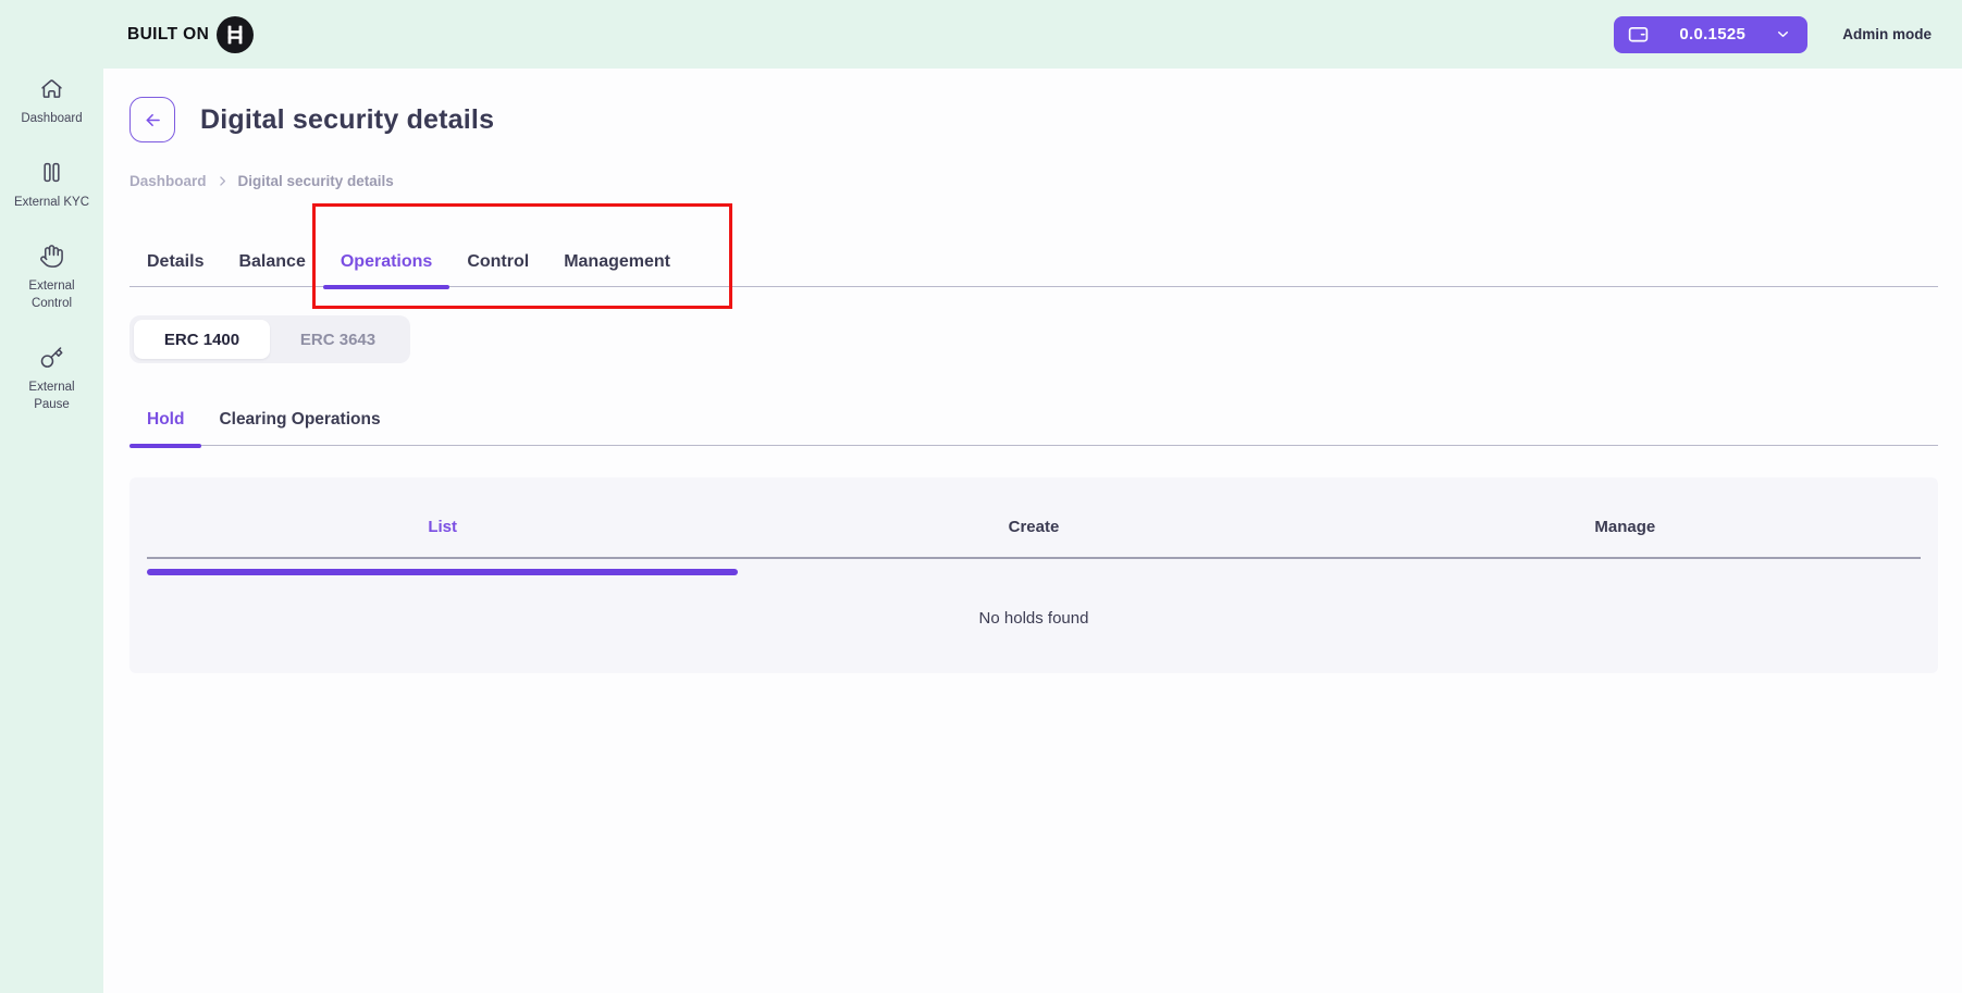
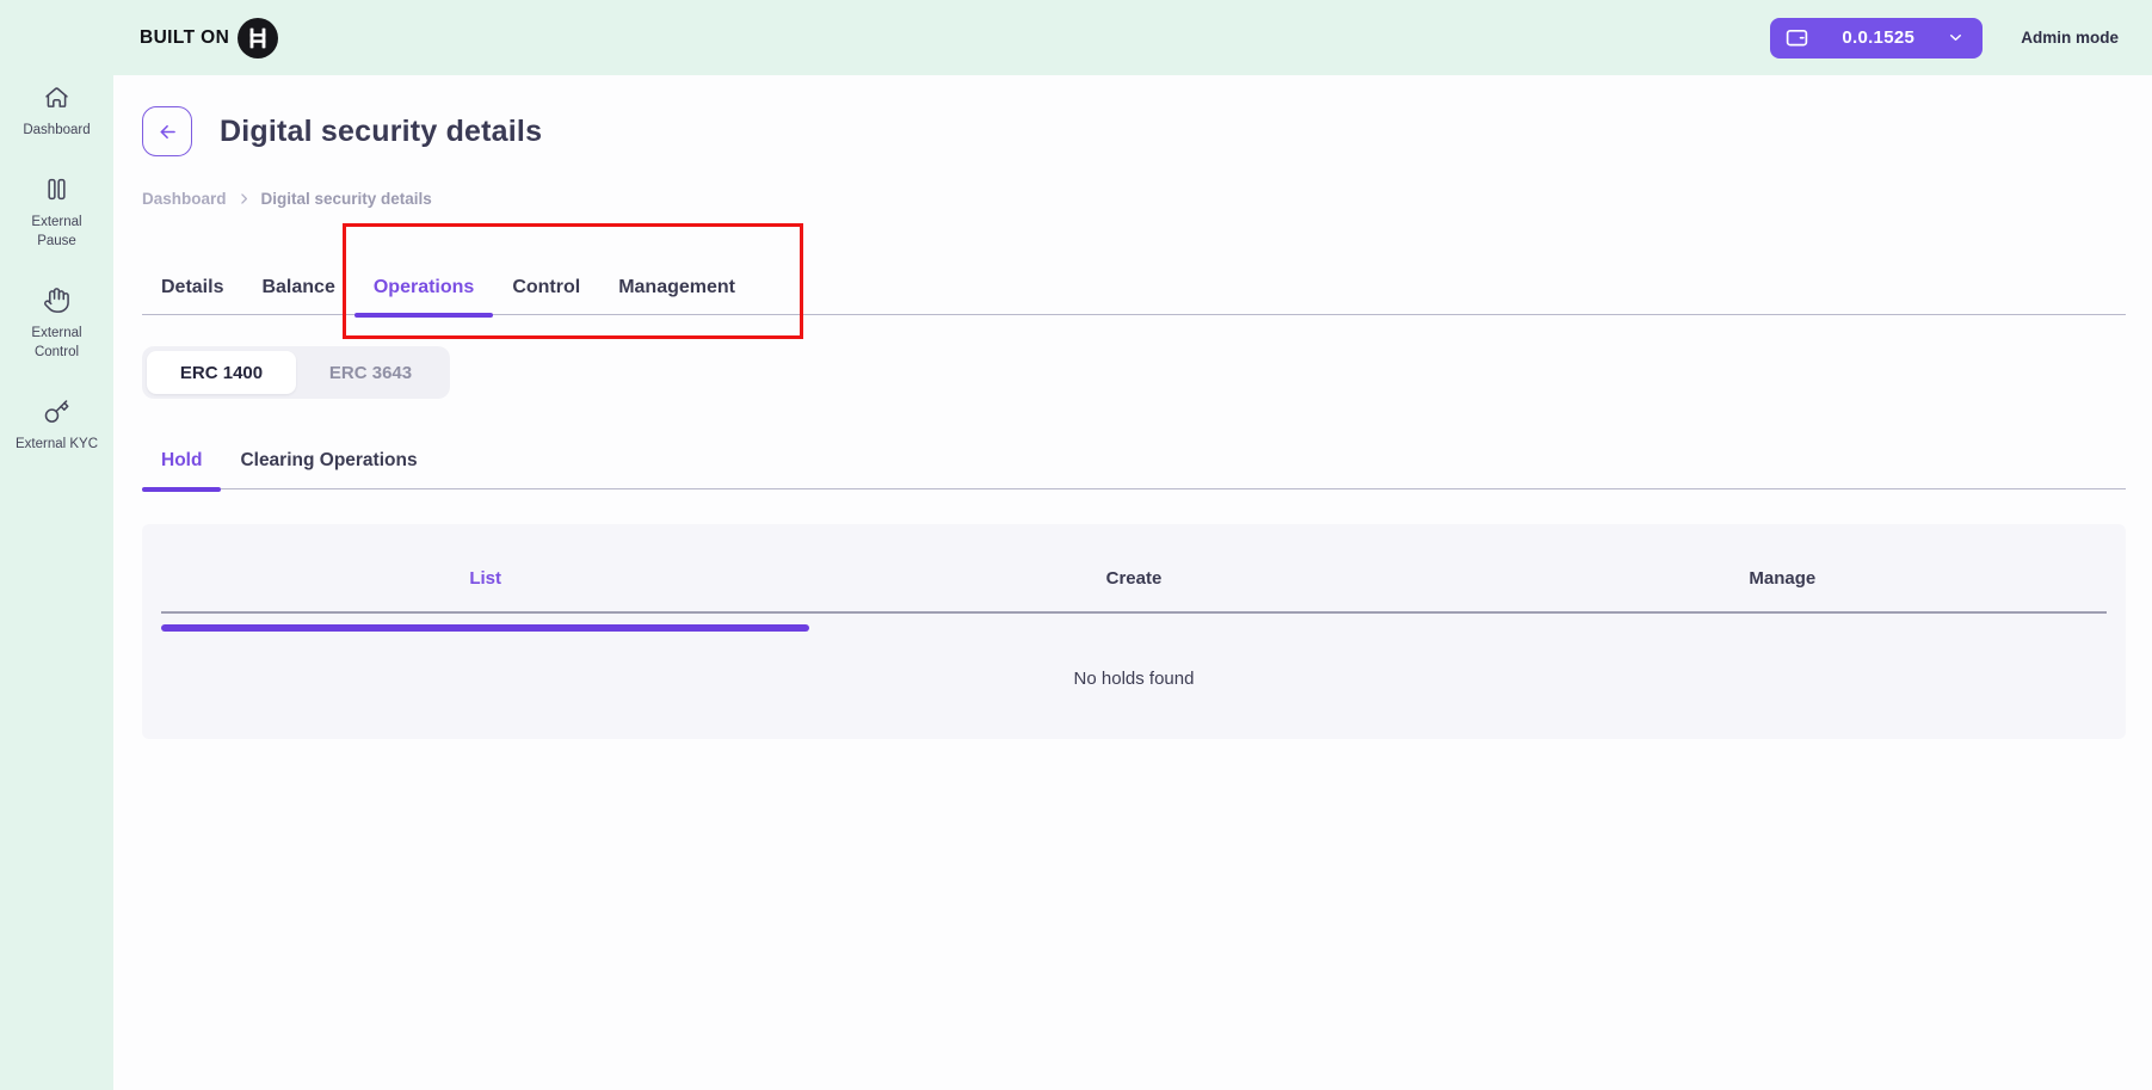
  BUILT ON
  0.0.1525
  Admin mode
  Dashboard
- External KYC
+ External Pause
  External Control
- External Pause
+ External KYC
  Digital security details
  Dashboard
  Digital security details
  Details
  Balance
  Operations
  Control
  Management
  ERC 1400
  ERC 3643
  Hold
  Clearing Operations
  List
  Create
  Manage
  No holds found
